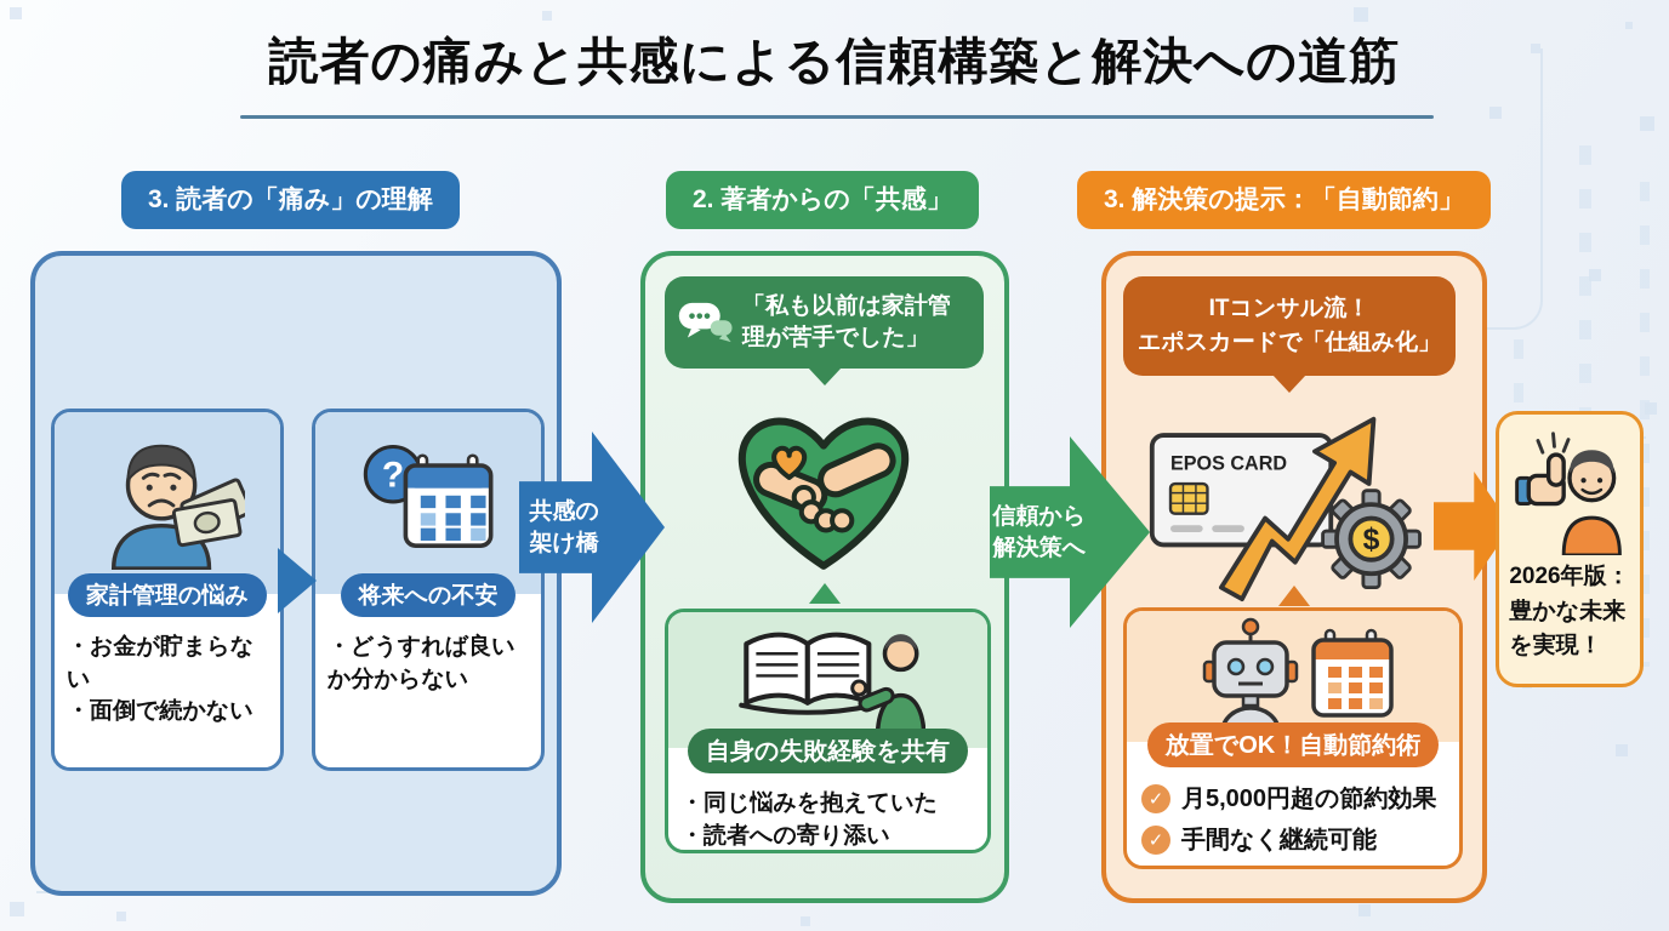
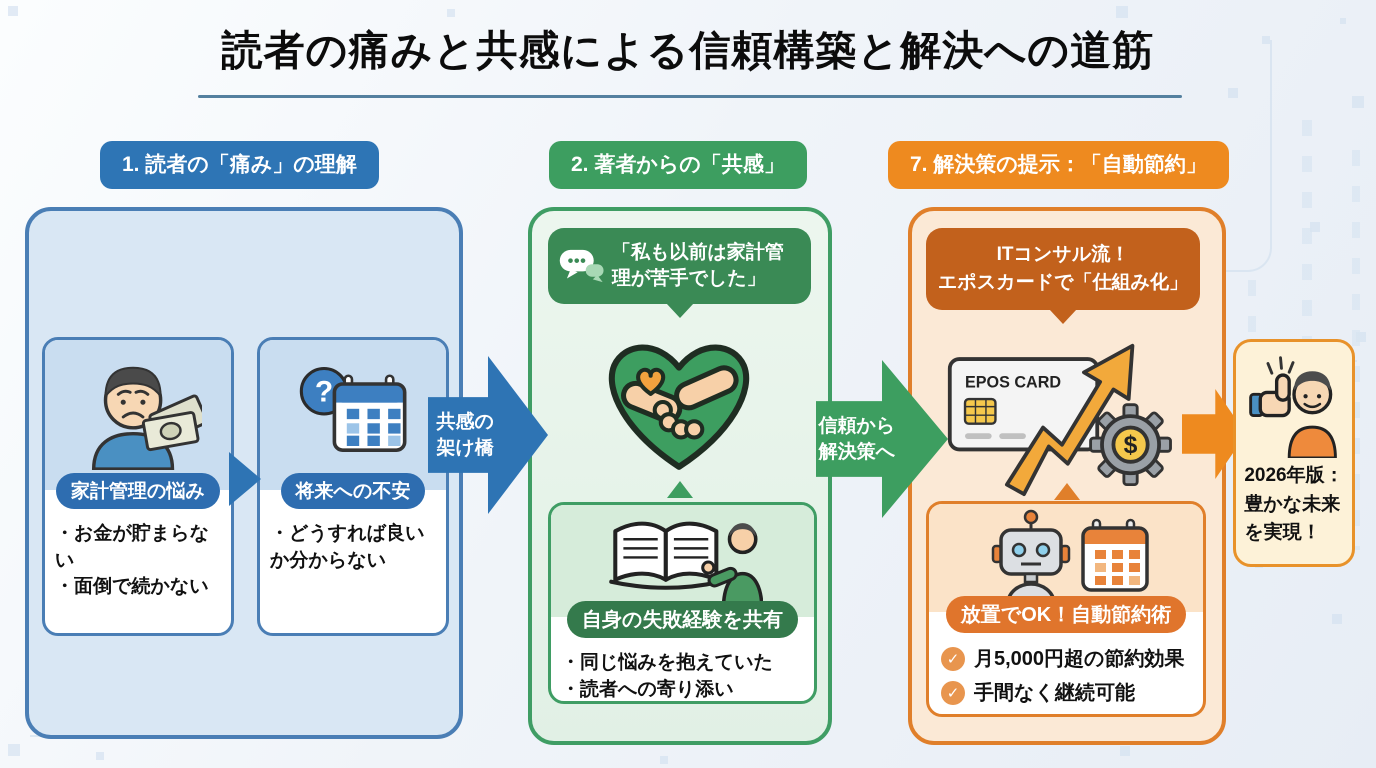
  読者の痛みと共感による信頼構築と解決への道筋
- 3. 読者の「痛み」の理解
+ 1. 読者の「痛み」の理解
  2. 著者からの「共感」
- 3. 解決策の提示：「自動節約」
+ 7. 解決策の提示：「自動節約」
  家計管理の悩み
  ・お金が貯まらない
  ・面倒で続かない
  ?
  将来への不安
  ・どうすれば良いか分からない
  共感の
  架け橋
  「私も以前は家計管理が苦手でした」
  自身の失敗経験を共有
  ・同じ悩みを抱えていた
  ・読者への寄り添い
  信頼から
  解決策へ
  ITコンサル流！
  エポスカードで「仕組み化」
  EPOS CARD
  $
  放置でOK！自動節約術
  月5,000円超の節約効果
  手間なく継続可能
  2026年版：
  豊かな未来
  を実現！
